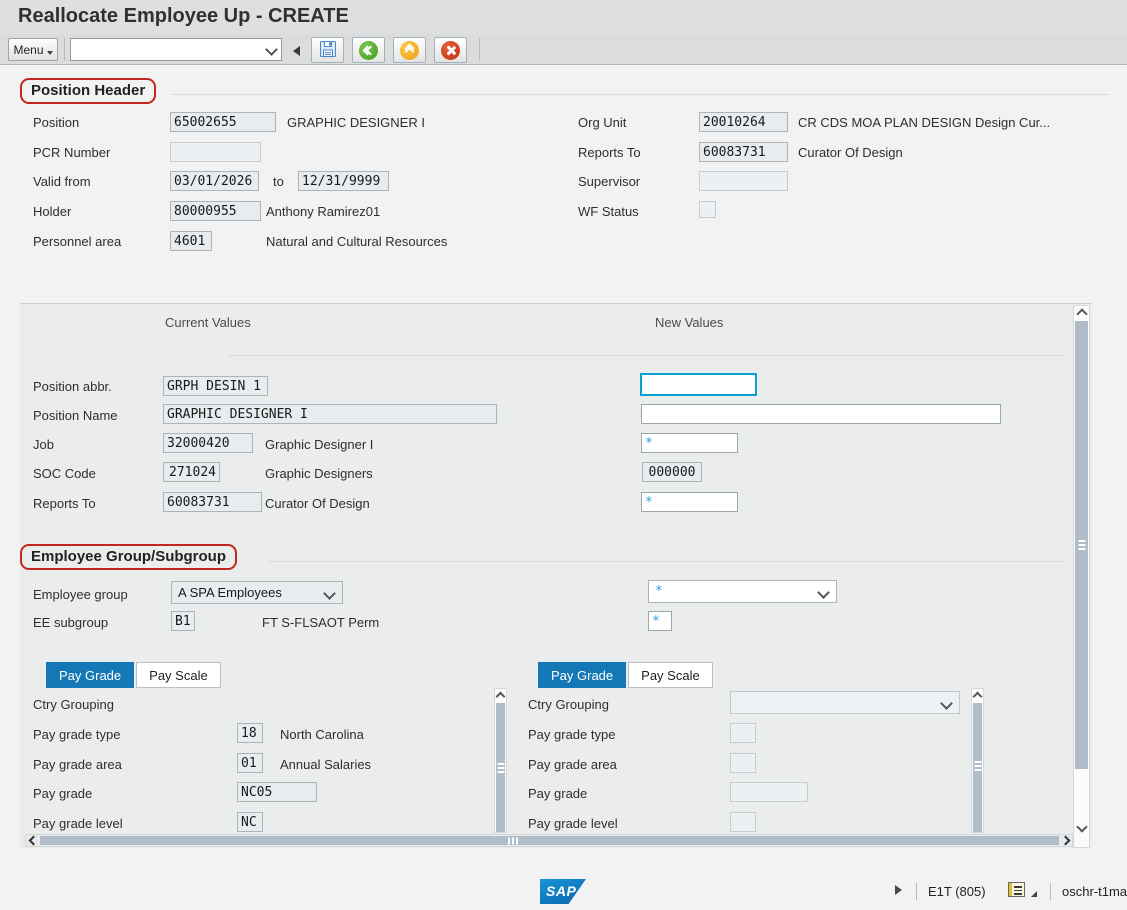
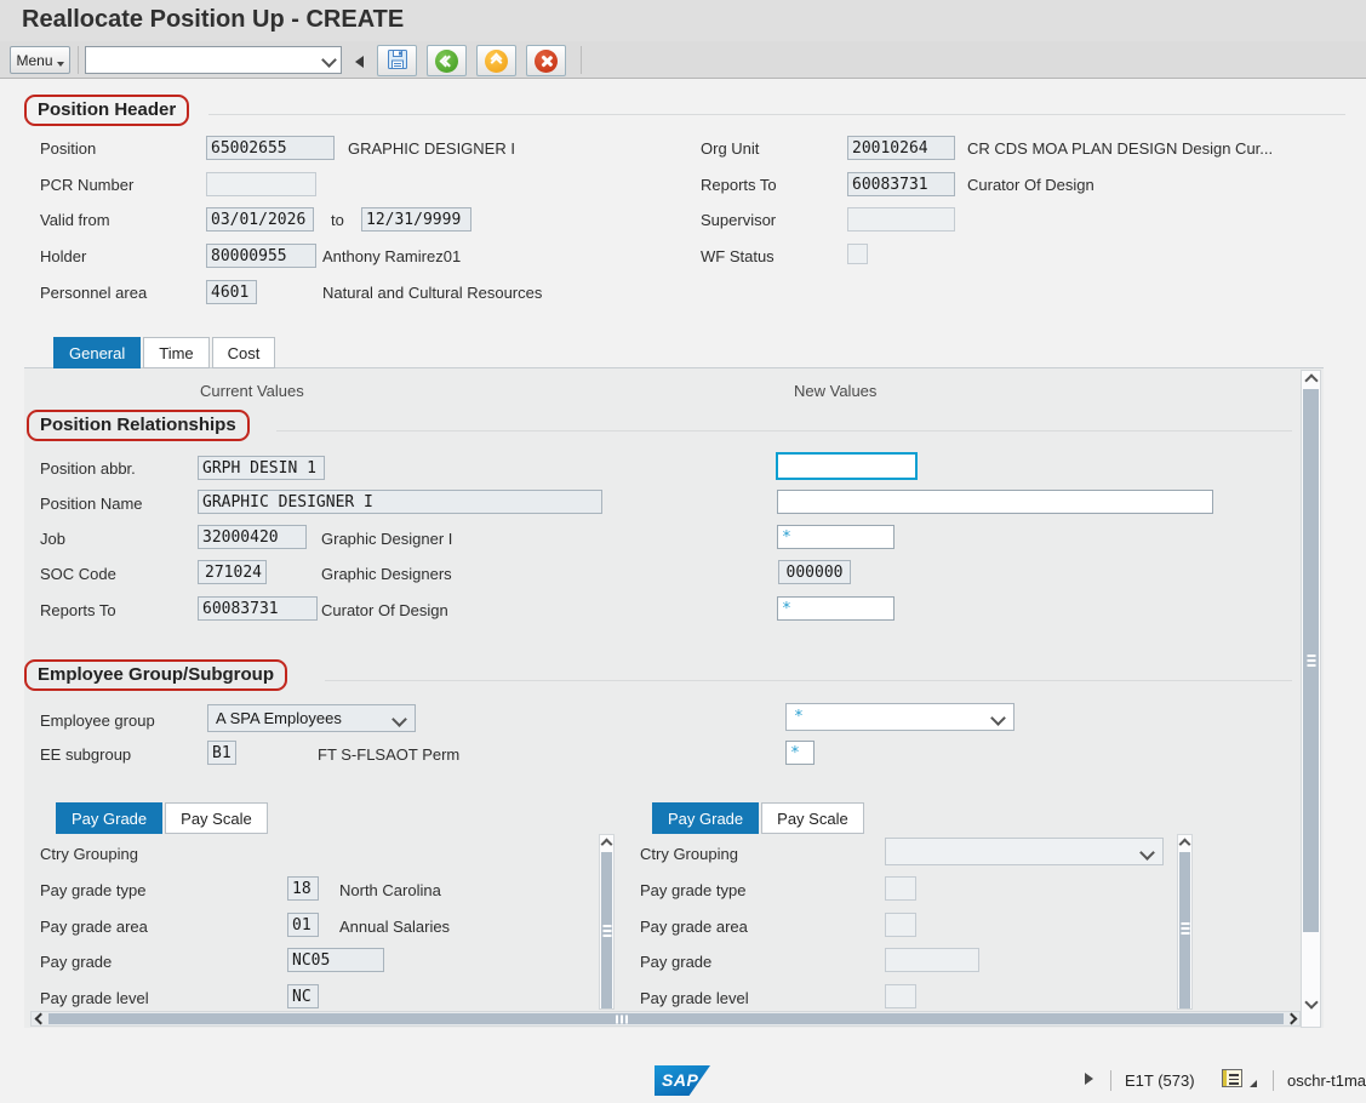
- Reallocate Employee Up - CREATE
+ Reallocate Position Up - CREATE
  Menu
  Position Header
  Position
  65002655
  GRAPHIC DESIGNER I
  PCR Number
  Valid from
  03/01/2026
  to
  12/31/9999
  Holder
  80000955
  Anthony Ramirez01
  Personnel area
  4601
  Natural and Cultural Resources
  Org Unit
  20010264
  CR CDS MOA PLAN DESIGN Design Cur...
  Reports To
  60083731
  Curator Of Design
  Supervisor
  WF Status
+ General
+ Time
+ Cost
  Current Values
  New Values
+ Position Relationships
  Position abbr.
  GRPH DESIN 1
  Position Name
  GRAPHIC DESIGNER I
  Job
  32000420
  Graphic Designer I
  *
  SOC Code
  271024
  Graphic Designers
  000000
  Reports To
  60083731
  Curator Of Design
  *
  Employee Group/Subgroup
  Employee group
  A SPA Employees
  *
  EE subgroup
  B1
  FT S-FLSAOT Perm
  *
  Pay Grade
  Pay Scale
  Ctry Grouping
  Pay grade type
  18
  North Carolina
  Pay grade area
  01
  Annual Salaries
  Pay grade
  NC05
  Pay grade level
  NC
  Pay Grade
  Pay Scale
  Ctry Grouping
  Pay grade type
  Pay grade area
  Pay grade
  Pay grade level
  SAP
- E1T (805)
+ E1T (573)
  oschr-t1ma
